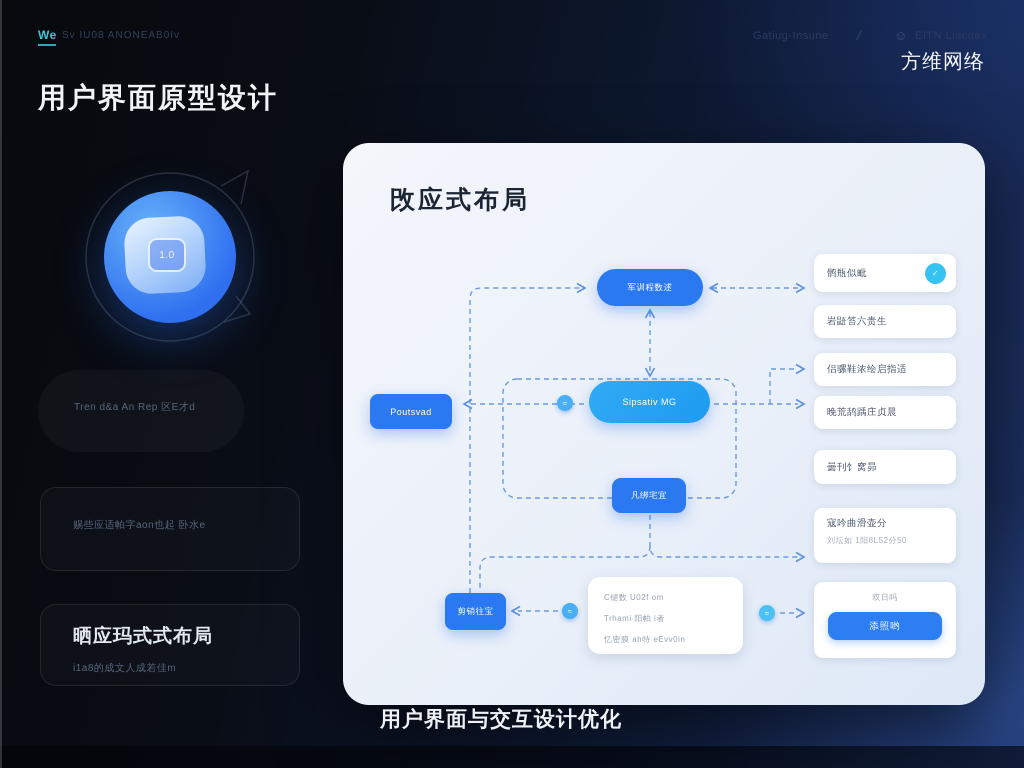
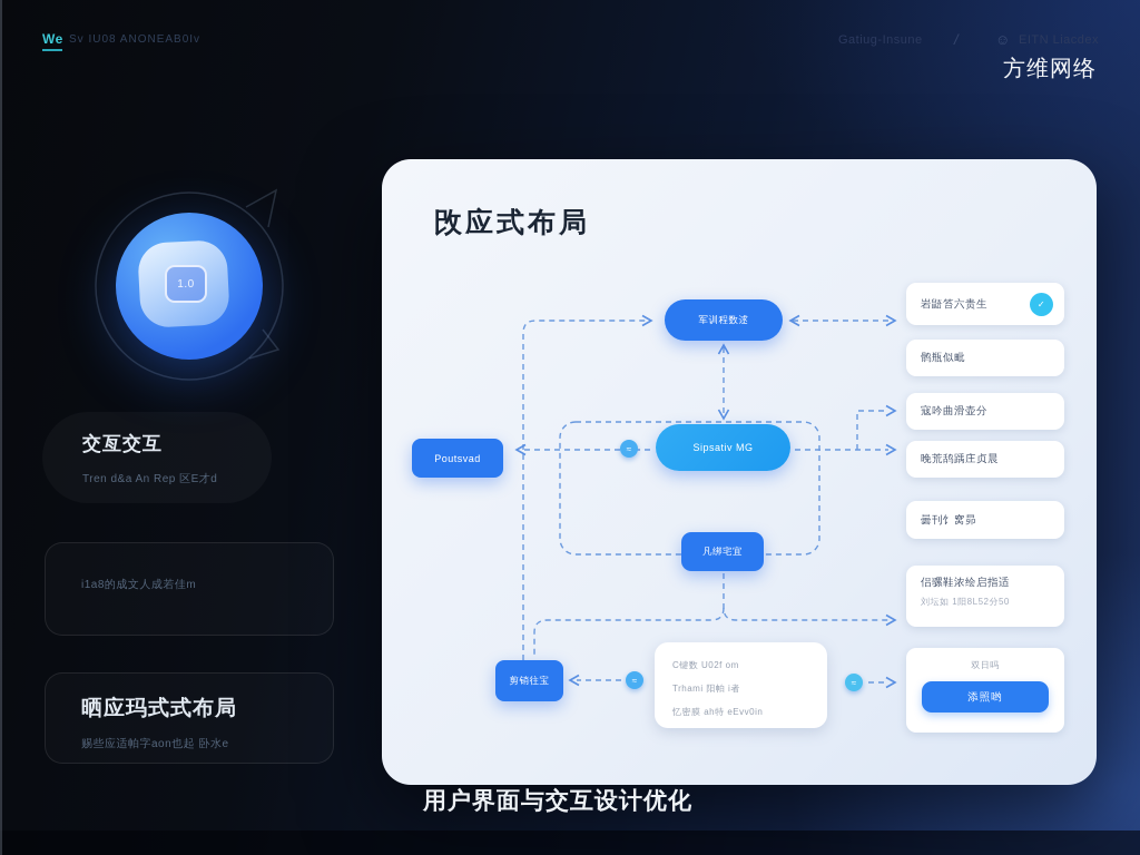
  We
  Sv IU08 ANONEAB0Iv
  Gatiug-Insune
  /
  ☺
  方维网络
- 用户界面原型设计
  1.0
+ 交亙交互
  Tren d&a An Rep 区E才d
- 赐些应适帕字aon也起 卧水e
+ i1a8的成文人成若佳m
  晒应玛式式布局
- i1a8的成文人成若佳m
+ 赐些应适帕字aon也起 卧水e
  攺应式布局
  军训程数逑
  Sipsativ MG
  Poutsvad
  凡绑宅宜
  剪销往宝
  C键数 U02f om
  Trhami 阳帕 i者
  忆密膜 ah特 eEvv0in
  ≈
  ≈
  ≈
- 鹘瓶似毗
+ 岩鼯笞六贵生
  ✓
- 岩鼯笞六贵生
+ 鹘瓶似毗
- 侣骡鞋浓绘启指适
+ 寇吟曲滑壶分
  晚荒鸹踽庄贞晨
  曇刊饣窝昴
- 寇吟曲滑壶分
+ 侣骡鞋浓绘启指适
  刘坛如 1阳8L52分50
  双日吗
  添照哟
  用户界面与交互设计优化
